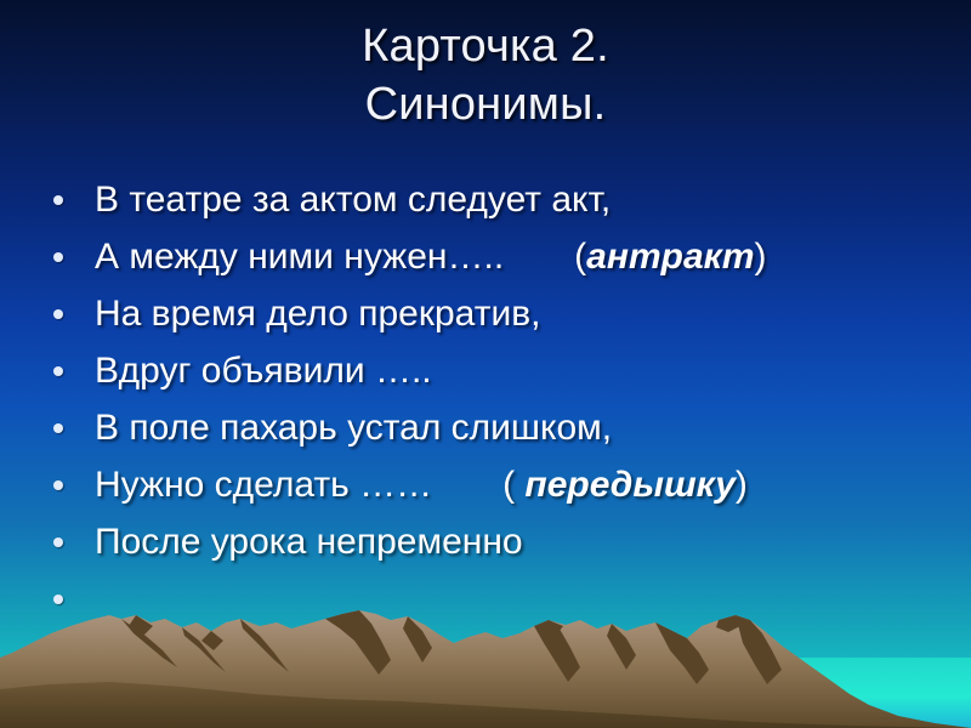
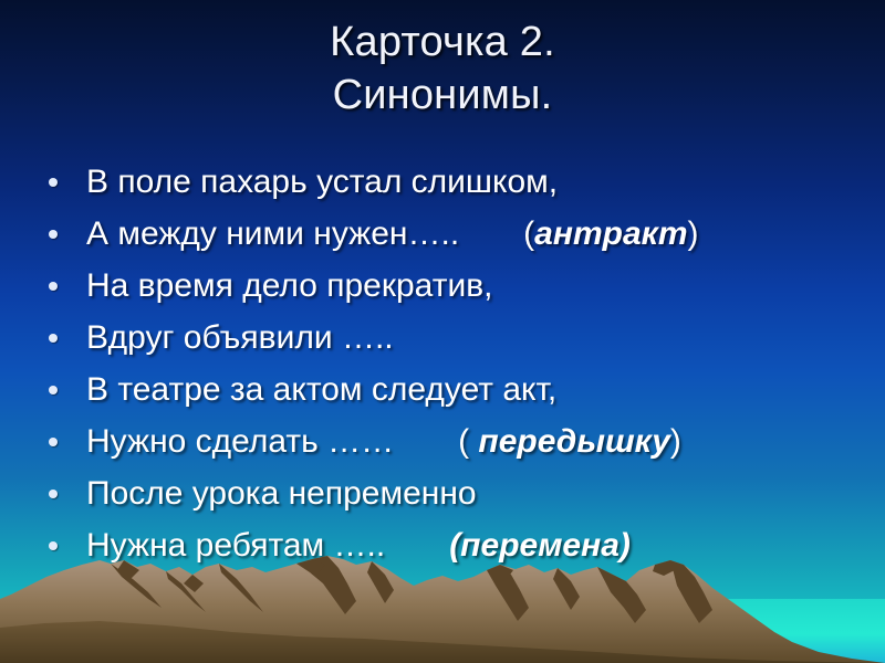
  Карточка 2.
  Синонимы.
- В театре за актом следует акт,
+ В поле пахарь устал слишком,
  А между ними нужен…..
  (антракт)
  На время дело прекратив,
  Вдруг объявили …..
- В поле пахарь устал слишком,
+ В театре за актом следует акт,
  Нужно сделать ……
  ( передышку)
  После урока непременно
+ Нужна ребятам …..
+ (перемена)
